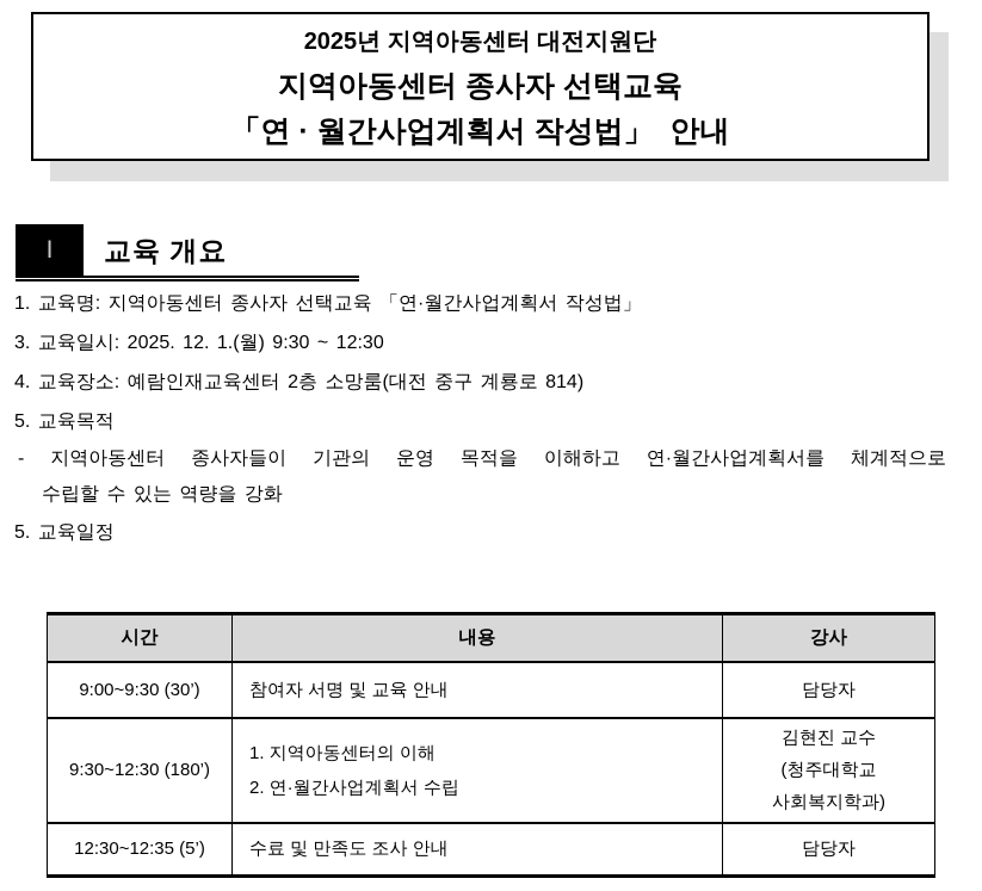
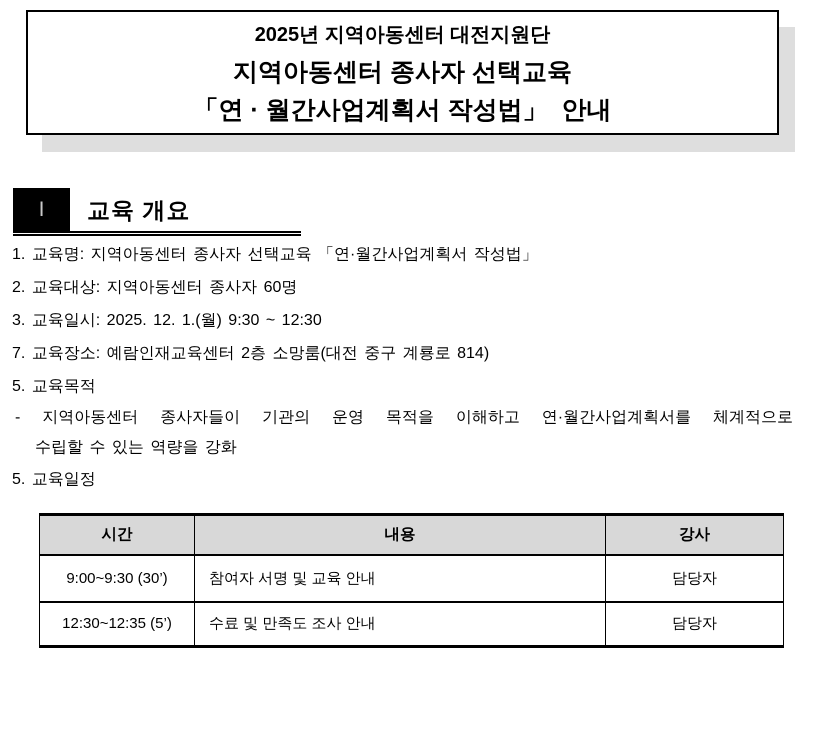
  2025년 지역아동센터 대전지원단
  지역아동센터 종사자 선택교육
  「연 · 월간사업계획서 작성법」 안내
  I
  교육 개요
  1. 교육명: 지역아동센터 종사자 선택교육 「연·월간사업계획서 작성법」
+ 2. 교육대상: 지역아동센터 종사자 60명
  3. 교육일시: 2025. 12. 1.(월) 9:30 ~ 12:30
- 4. 교육장소: 예람인재교육센터 2층 소망룸(대전 중구 계룡로 814)
+ 7. 교육장소: 예람인재교육센터 2층 소망룸(대전 중구 계룡로 814)
  5. 교육목적
  - 지역아동센터 종사자들이 기관의 운영 목적을 이해하고 연·월간사업계획서를 체계적으로
  수립할 수 있는 역량을 강화
  5. 교육일정
  시간	내용	강사
  9:00~9:30 (30’)	참여자 서명 및 교육 안내	담당자
- 9:30~12:30 (180’)	1. 지역아동센터의 이해 2. 연·월간사업계획서 수립	김현진 교수 (청주대학교 사회복지학과)
  12:30~12:35 (5’)	수료 및 만족도 조사 안내	담당자
